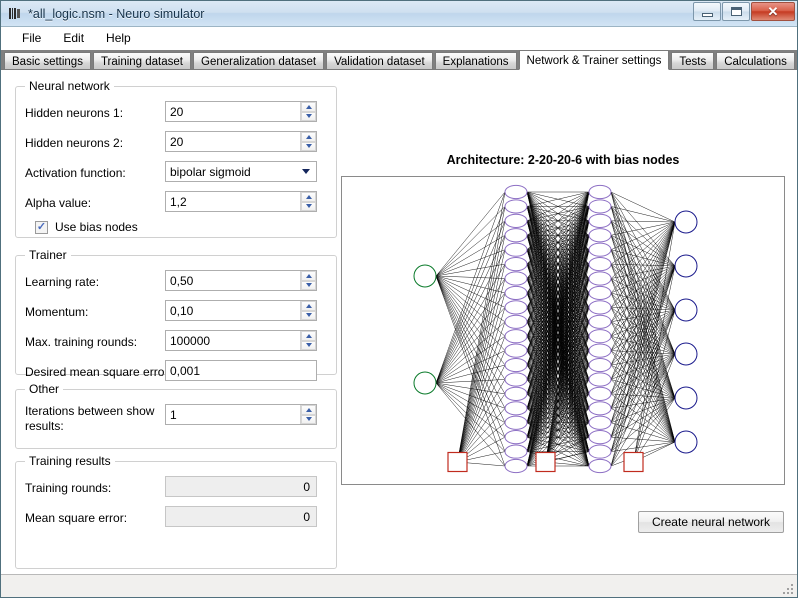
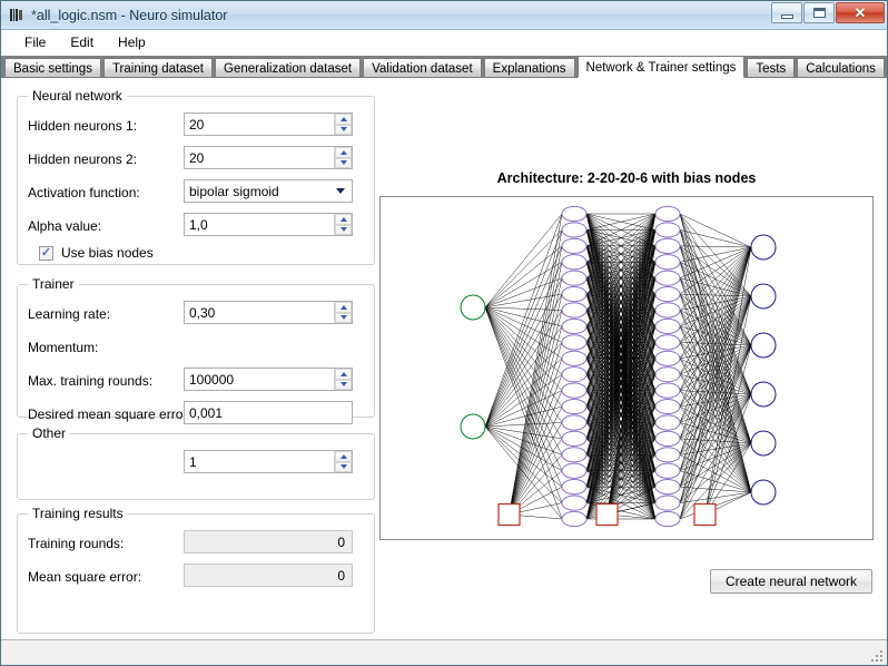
  *all_logic.nsm - Neuro simulator
  ✕
  File
  Edit
  Help
  Basic settings
  Training dataset
  Generalization dataset
  Validation dataset
  Explanations
  Network & Trainer settings
  Tests
  Calculations
  Neural network
  Hidden neurons 1:
  20
  Hidden neurons 2:
  20
  Activation function:
  bipolar sigmoid
  Alpha value:
- 1,2
+ 1,0
  ✓
  Use bias nodes
  Trainer
  Learning rate:
- 0,50
+ 0,30
  Momentum:
- 0,10
  Max. training rounds:
  100000
  Desired mean square erro
  0,001
  Other
- Iterations between show results:
  1
  Training results
  Training rounds:
  0
  Mean square error:
  0
  Architecture: 2-20-20-6 with bias nodes
  Create neural network
